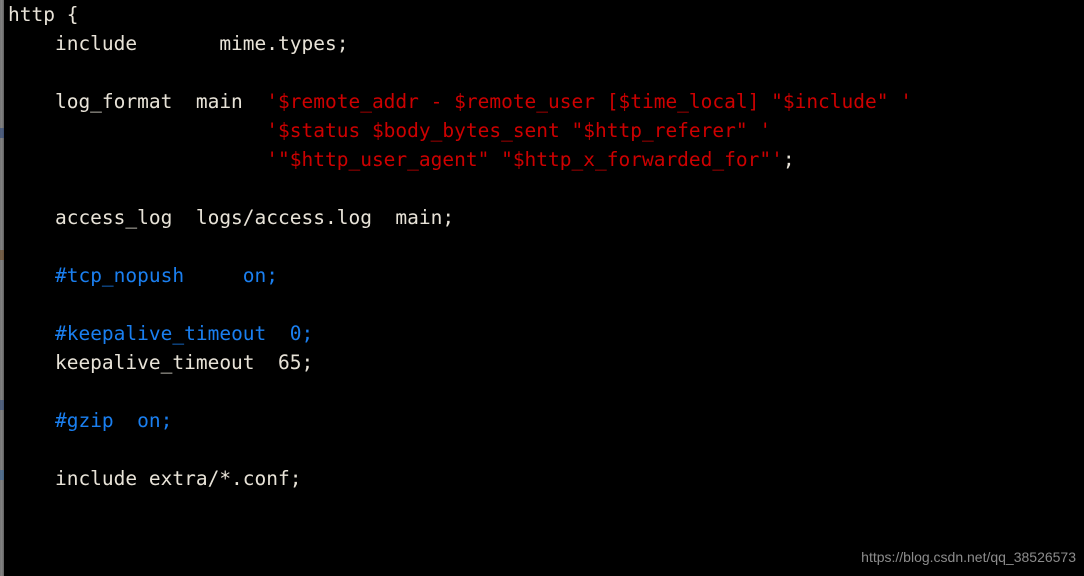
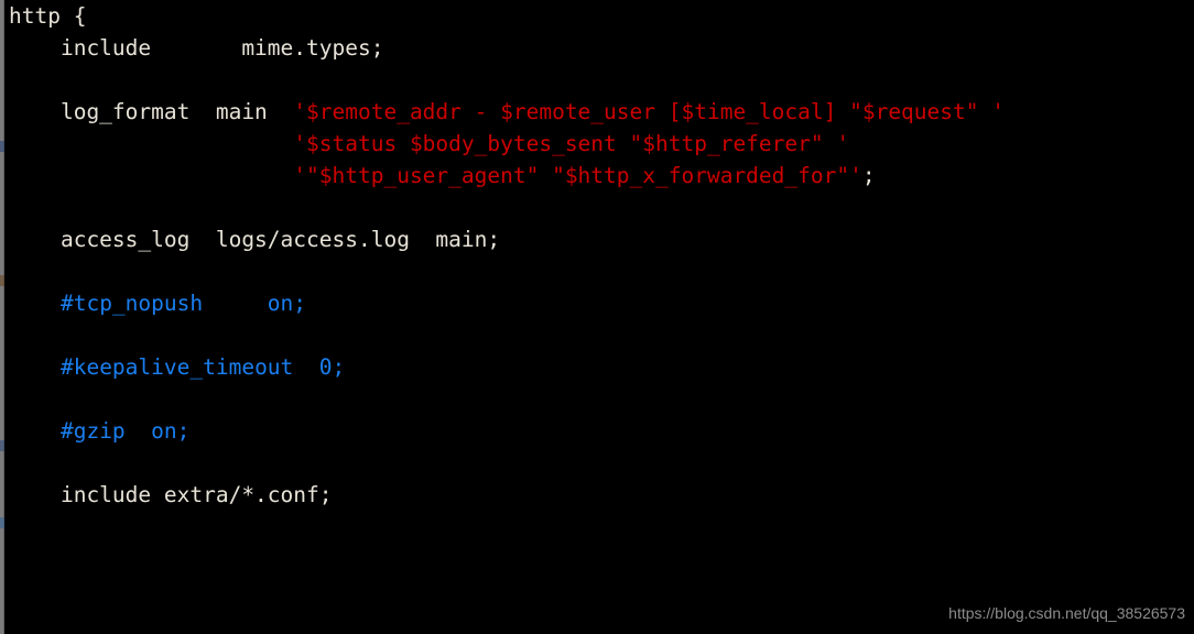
  http {
  include mime.types;
- log_format main '$remote_addr - $remote_user [$time_local] "$include" '
+ log_format main '$remote_addr - $remote_user [$time_local] "$request" '
  '$status $body_bytes_sent "$http_referer" '
  '"$http_user_agent" "$http_x_forwarded_for"';
  access_log logs/access.log main;
  #tcp_nopush on;
  #keepalive_timeout 0;
- keepalive_timeout 65;
  #gzip on;
  include extra/*.conf;
  https://blog.csdn.net/qq_38526573
